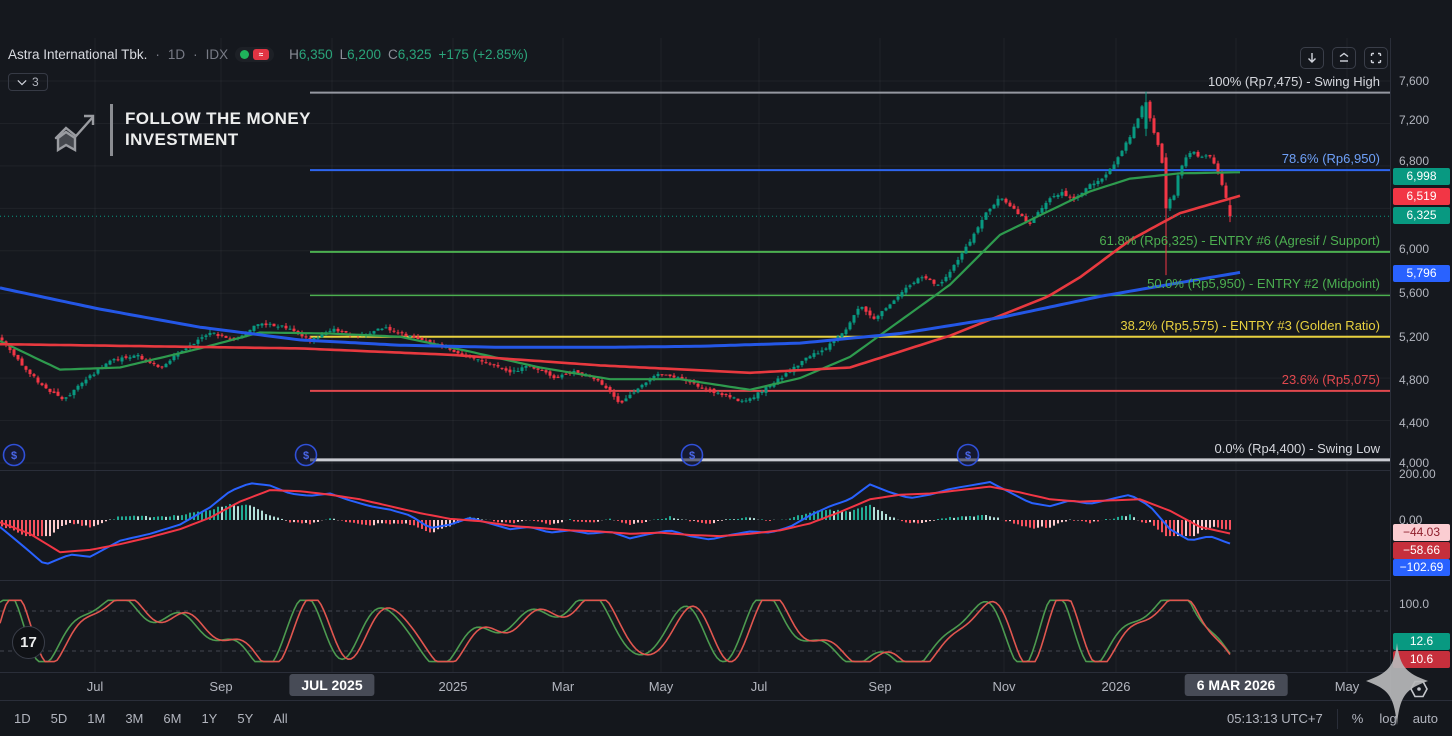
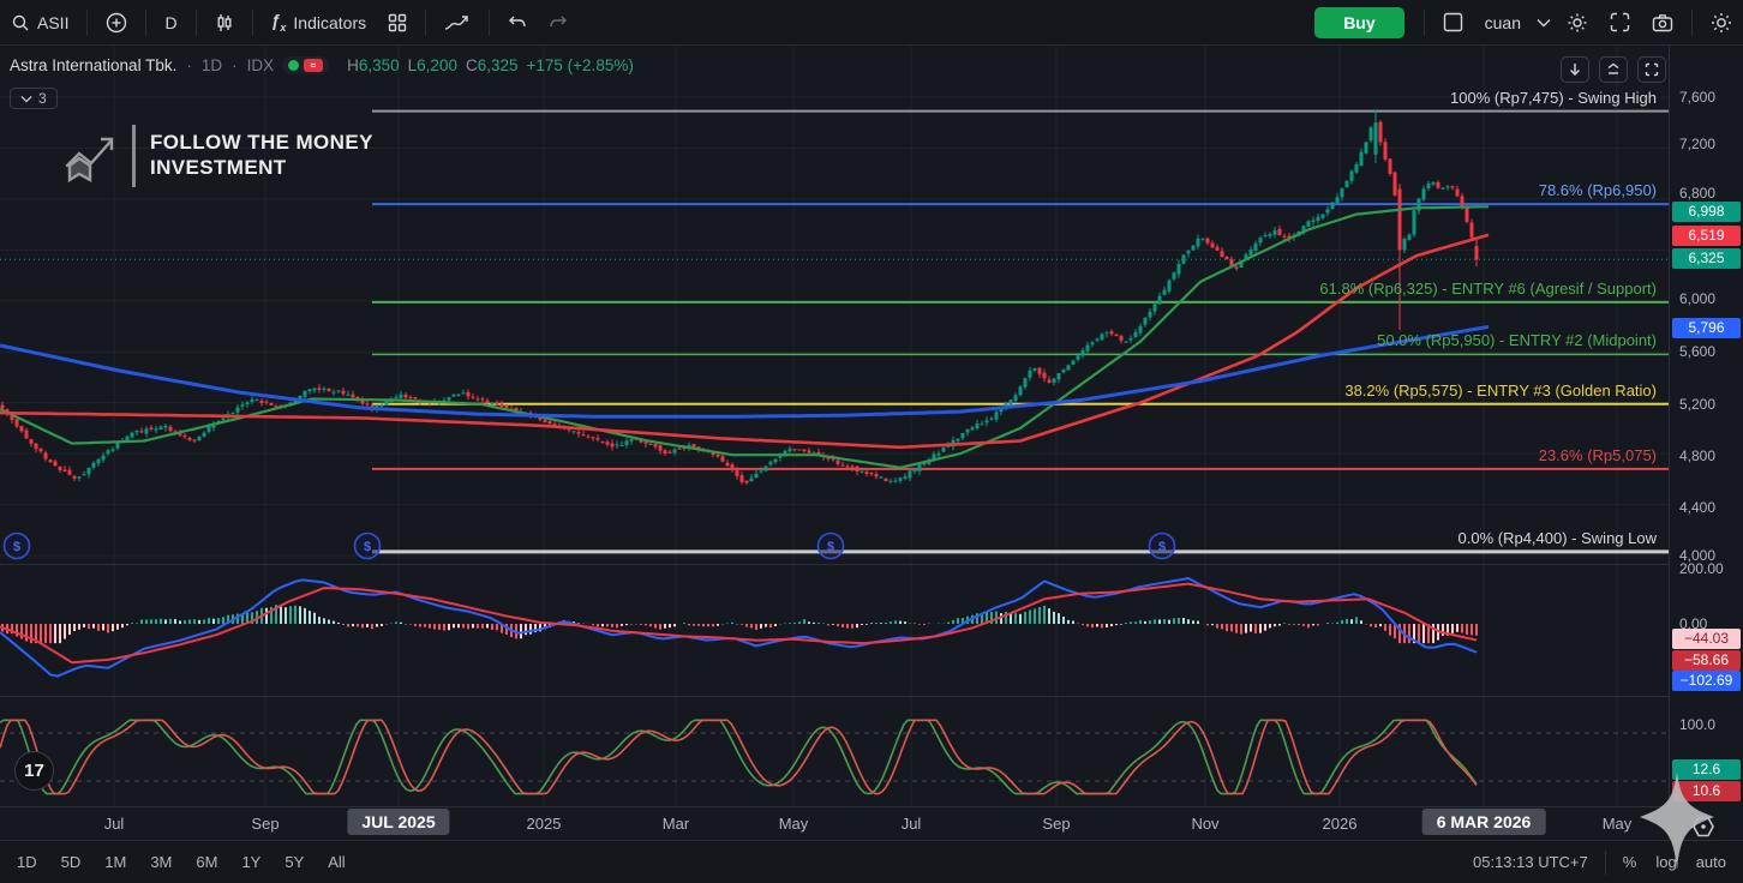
+ ASII
+ D
+ ƒx
+ Indicators
+ Buy
+ cuan
  $
  $
  $
  $
  Astra International Tbk.
  ·
  1D
  ·
  IDX
  ≈
  H6,350
  L6,200
  C6,325
  +175 (+2.85%)
  3
  FOLLOW THE MONEY
  INVESTMENT
  7,600
  7,200
  6,800
  6,000
  5,600
  5,200
  4,800
  4,400
  4,000
  200.00
  0.00
  100.0
  6,998
  6,519
  6,325
  5,796
  −44.03
  −58.66
  −102.69
  12.6
  10.6
  100% (Rp7,475) - Swing High
  78.6% (Rp6,950)
  61.8% (Rp6,325) - ENTRY #6 (Agresif / Support)
  50.0% (Rp5,950) - ENTRY #2 (Midpoint)
  38.2% (Rp5,575) - ENTRY #3 (Golden Ratio)
  23.6% (Rp5,075)
  0.0% (Rp4,400) - Swing Low
  Jul
  Sep
  2025
  Mar
  May
  Jul
  Sep
  Nov
  2026
  May
  JUL 2025
  6 MAR 2026
  17
  1D
  5D
  1M
  3M
  6M
  1Y
  5Y
  All
  05:13:13 UTC+7
  %
  log
  auto
